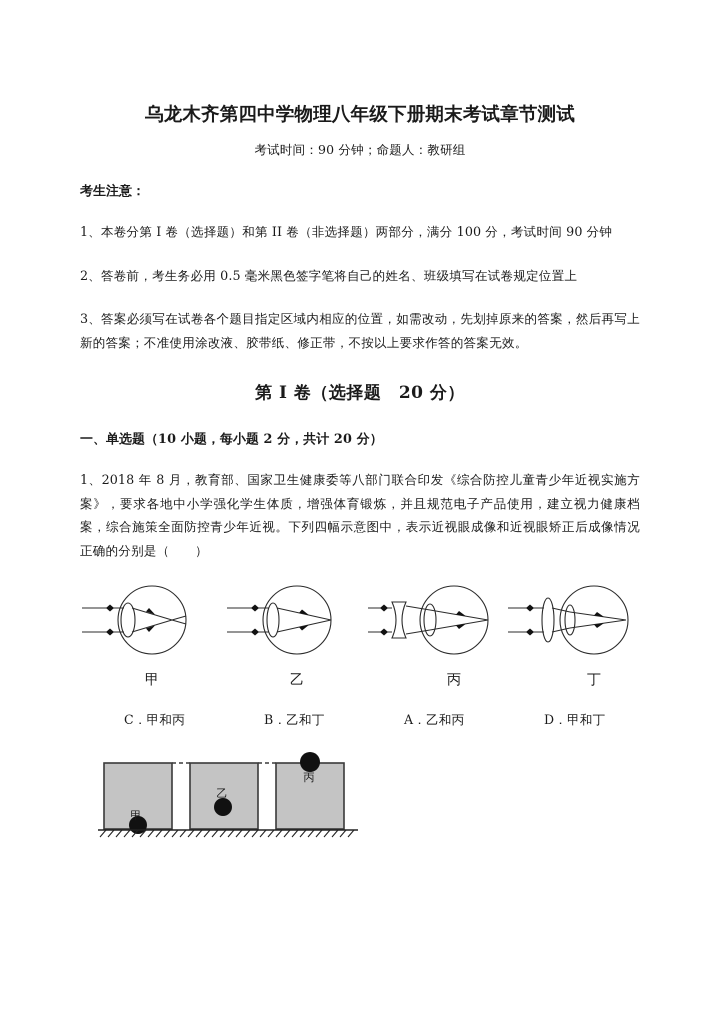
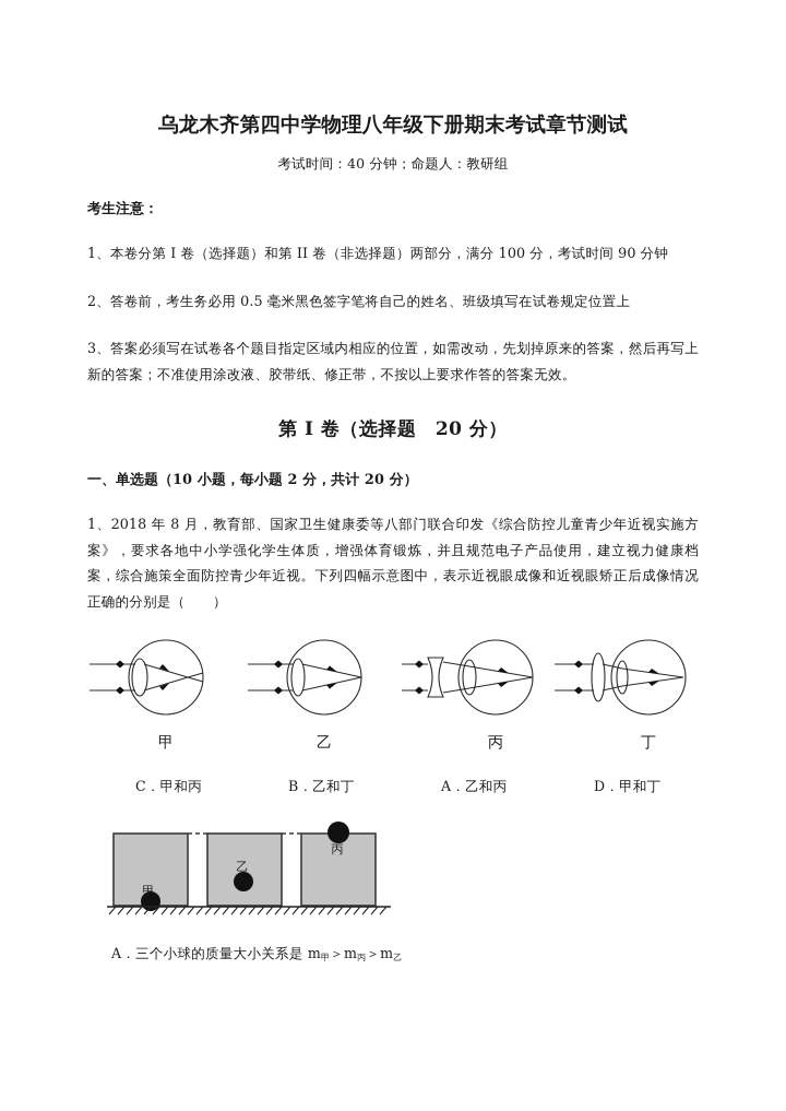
  乌龙木齐第四中学物理八年级下册期末考试章节测试
- 考试时间：90 分钟；命题人：教研组
+ 考试时间：40 分钟；命题人：教研组
  考生注意：
  1、本卷分第 I 卷（选择题）和第 II 卷（非选择题）两部分，满分 100 分，考试时间 90 分钟
  2、答卷前，考生务必用 0.5 毫米黑色签字笔将自己的姓名、班级填写在试卷规定位置上
  3、答案必须写在试卷各个题目指定区域内相应的位置，如需改动，先划掉原来的答案，然后再写上新的答案；不准使用涂改液、胶带纸、修正带，不按以上要求作答的答案无效。
  第 I 卷（选择题 20 分）
  一、单选题（10 小题，每小题 2 分，共计 20 分）
  1、2018 年 8 月，教育部、国家卫生健康委等八部门联合印发《综合防控儿童青少年近视实施方案》，要求各地中小学强化学生体质，增强体育锻炼，并且规范电子产品使用，建立视力健康档案，综合施策全面防控青少年近视。下列四幅示意图中，表示近视眼成像和近视眼矫正后成像情况正确的分别是（ ）
  甲
  乙
  丙
  丁
  C．甲和丙
  B．乙和丁
  A．乙和丙
  D．甲和丁
  甲
  乙
  丙
+ A．三个小球的质量大小关系是 m甲＞m丙＞m乙
